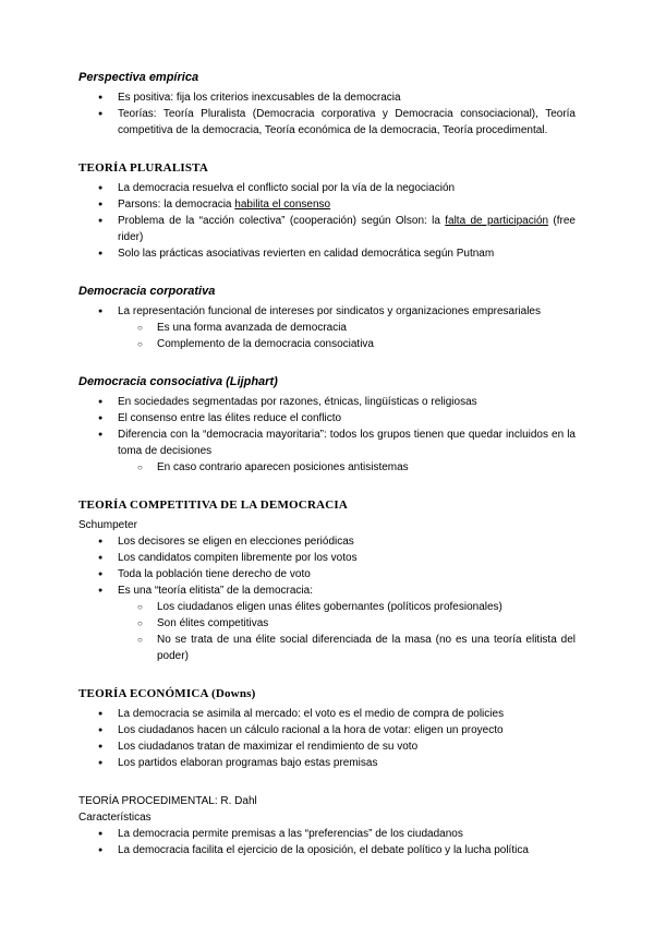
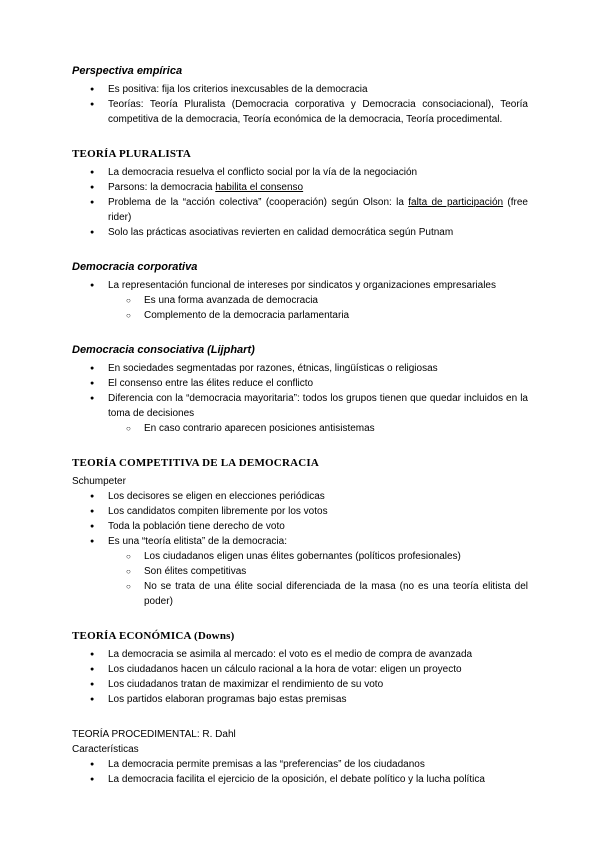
  Perspectiva empírica
  Es positiva: fija los criterios inexcusables de la democracia
  Teorías: Teoría Pluralista (Democracia corporativa y Democracia consociacional), Teoría competitiva de la democracia, Teoría económica de la democracia, Teoría procedimental.
  TEORÍA PLURALISTA
  La democracia resuelva el conflicto social por la vía de la negociación
  Parsons: la democracia habilita el consenso
  Problema de la “acción colectiva” (cooperación) según Olson: la falta de participación (free rider)
  Solo las prácticas asociativas revierten en calidad democrática según Putnam
  Democracia corporativa
  La representación funcional de intereses por sindicatos y organizaciones empresariales
  ○
  Es una forma avanzada de democracia
  ○
- Complemento de la democracia consociativa
+ Complemento de la democracia parlamentaria
  Democracia consociativa (Lijphart)
  En sociedades segmentadas por razones, étnicas, lingüísticas o religiosas
  El consenso entre las élites reduce el conflicto
  Diferencia con la “democracia mayoritaria”: todos los grupos tienen que quedar incluidos en la toma de decisiones
  ○
  En caso contrario aparecen posiciones antisistemas
  TEORÍA COMPETITIVA DE LA DEMOCRACIA
  Schumpeter
  Los decisores se eligen en elecciones periódicas
  Los candidatos compiten libremente por los votos
  Toda la población tiene derecho de voto
  Es una “teoría elitista” de la democracia:
  ○
  Los ciudadanos eligen unas élites gobernantes (políticos profesionales)
  ○
  Son élites competitivas
  ○
  No se trata de una élite social diferenciada de la masa (no es una teoría elitista del poder)
  TEORÍA ECONÓMICA (Downs)
- La democracia se asimila al mercado: el voto es el medio de compra de policies
+ La democracia se asimila al mercado: el voto es el medio de compra de avanzada
  Los ciudadanos hacen un cálculo racional a la hora de votar: eligen un proyecto
  Los ciudadanos tratan de maximizar el rendimiento de su voto
  Los partidos elaboran programas bajo estas premisas
  TEORÍA PROCEDIMENTAL: R. Dahl
  Características
  La democracia permite premisas a las “preferencias” de los ciudadanos
  La democracia facilita el ejercicio de la oposición, el debate político y la lucha política
